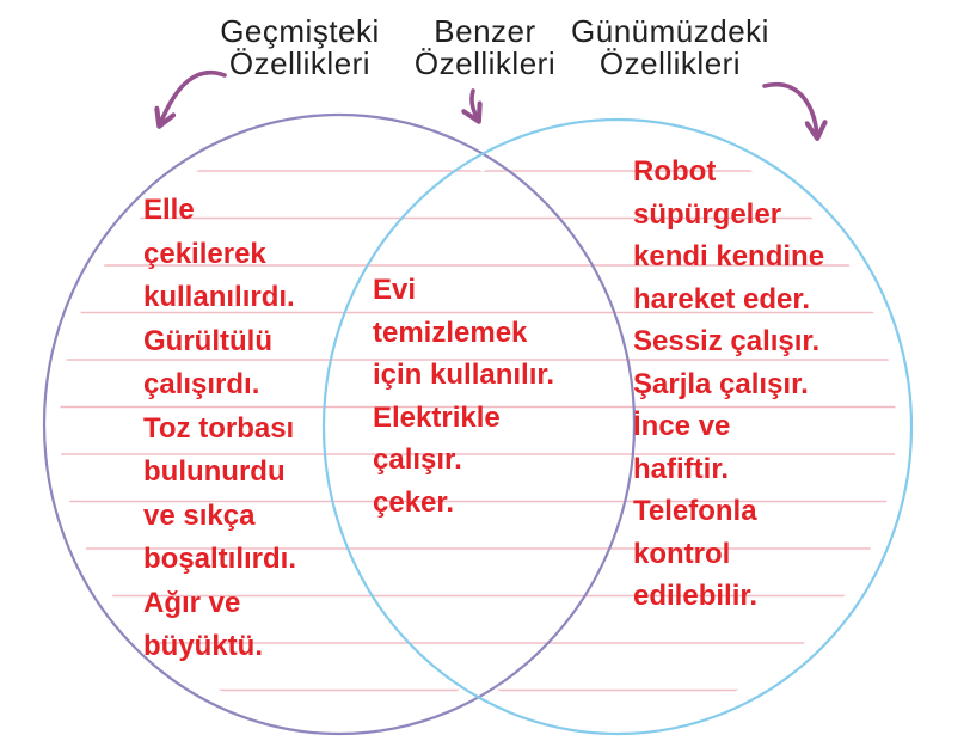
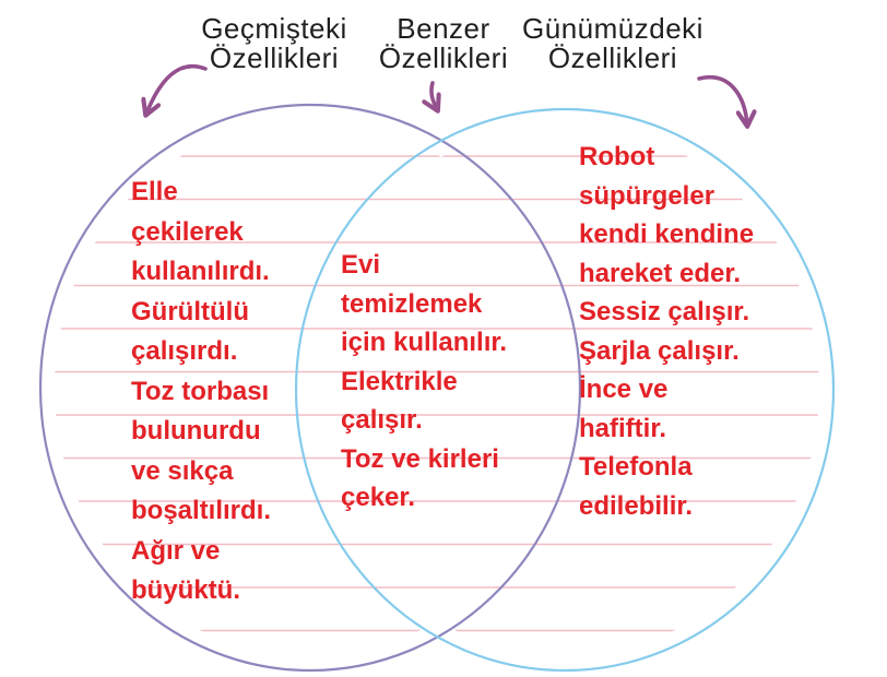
  Geçmişteki
  Özellikleri
  Benzer
  Özellikleri
  Günümüzdeki
  Özellikleri
  Elle
  çekilerek
  kullanılırdı.
  Gürültülü
  çalışırdı.
  Toz torbası
  bulunurdu
  ve sıkça
  boşaltılırdı.
  Ağır ve
  büyüktü.
  Evi
  temizlemek
  için kullanılır.
  Elektrikle
  çalışır.
+ Toz ve kirleri
  çeker.
  Robot
  süpürgeler
  kendi kendine
  hareket eder.
  Sessiz çalışır.
  Şarjla çalışır.
  İnce ve
  hafiftir.
  Telefonla
- kontrol
  edilebilir.
